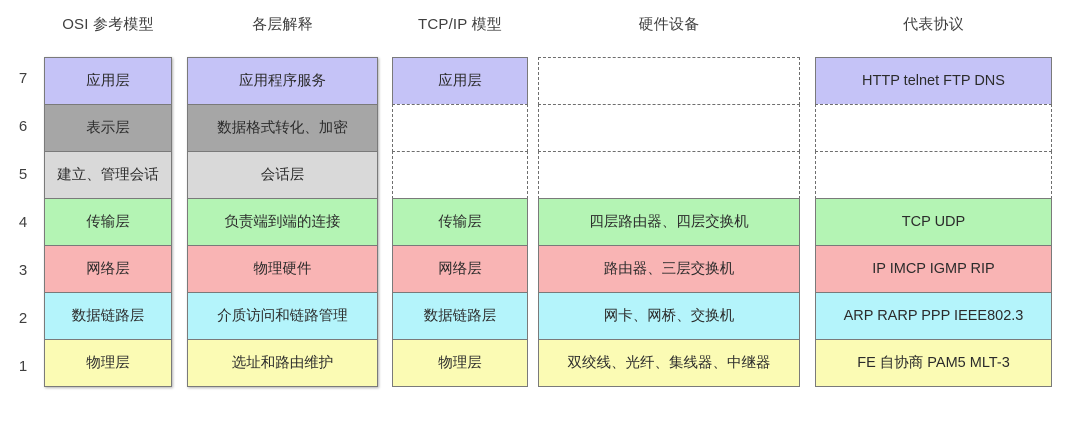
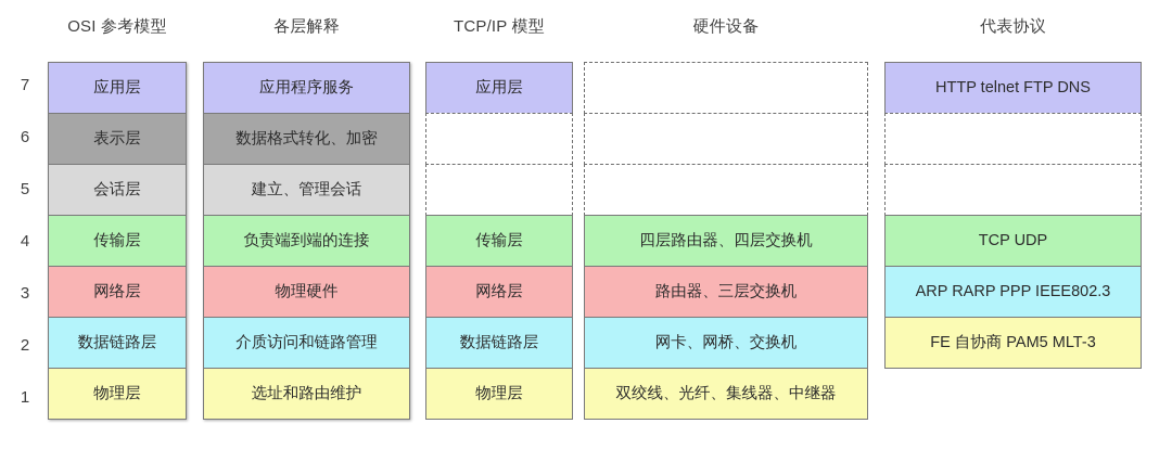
  OSI 参考模型
  各层解释
  TCP/IP 模型
  硬件设备
  代表协议
  7
  6
  5
  4
  3
  2
  1
  应用层
  表示层
- 建立、管理会话
+ 会话层
  传输层
  网络层
  数据链路层
  物理层
  应用程序服务
  数据格式转化、加密
- 会话层
+ 建立、管理会话
  负责端到端的连接
  物理硬件
  介质访问和链路管理
  选址和路由维护
  应用层
  传输层
  网络层
  数据链路层
  物理层
  四层路由器、四层交换机
  路由器、三层交换机
  网卡、网桥、交换机
  双绞线、光纤、集线器、中继器
  HTTP telnet FTP DNS
  TCP UDP
- IP IMCP IGMP RIP
  ARP RARP PPP IEEE802.3
  FE 自协商 PAM5 MLT-3
